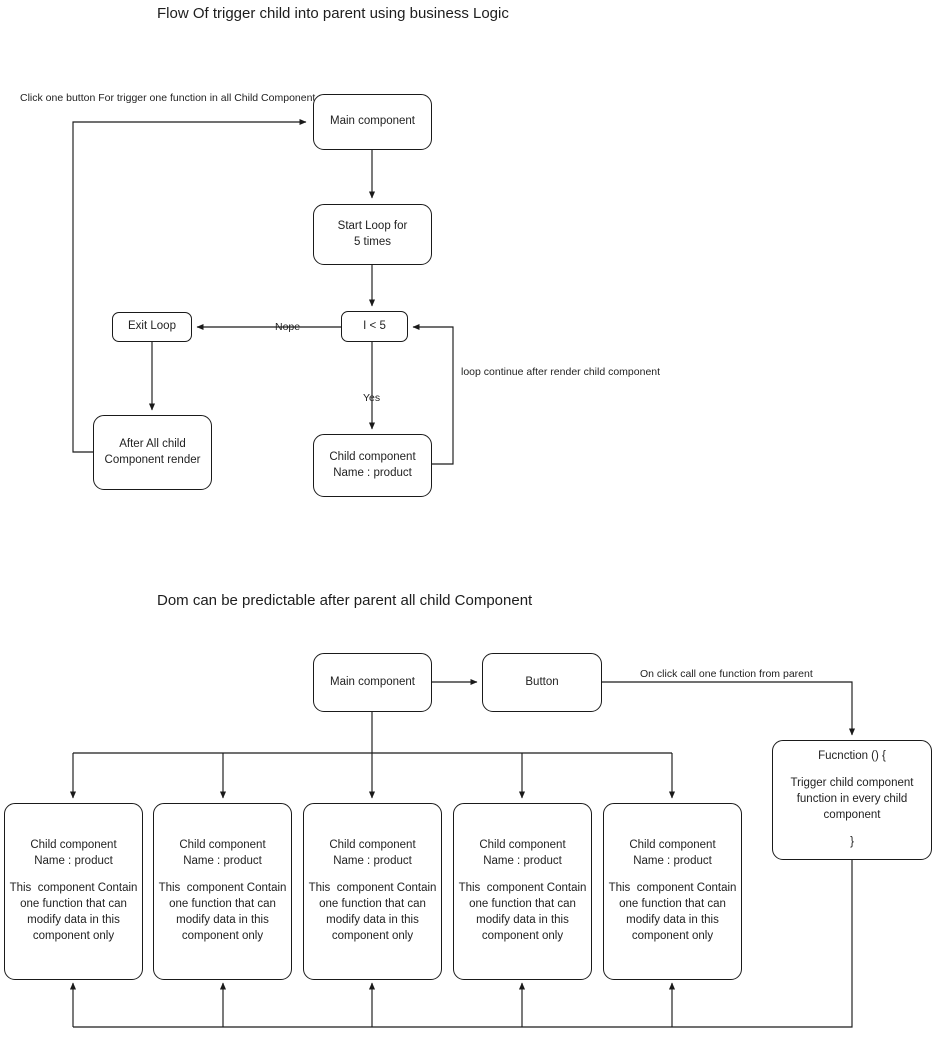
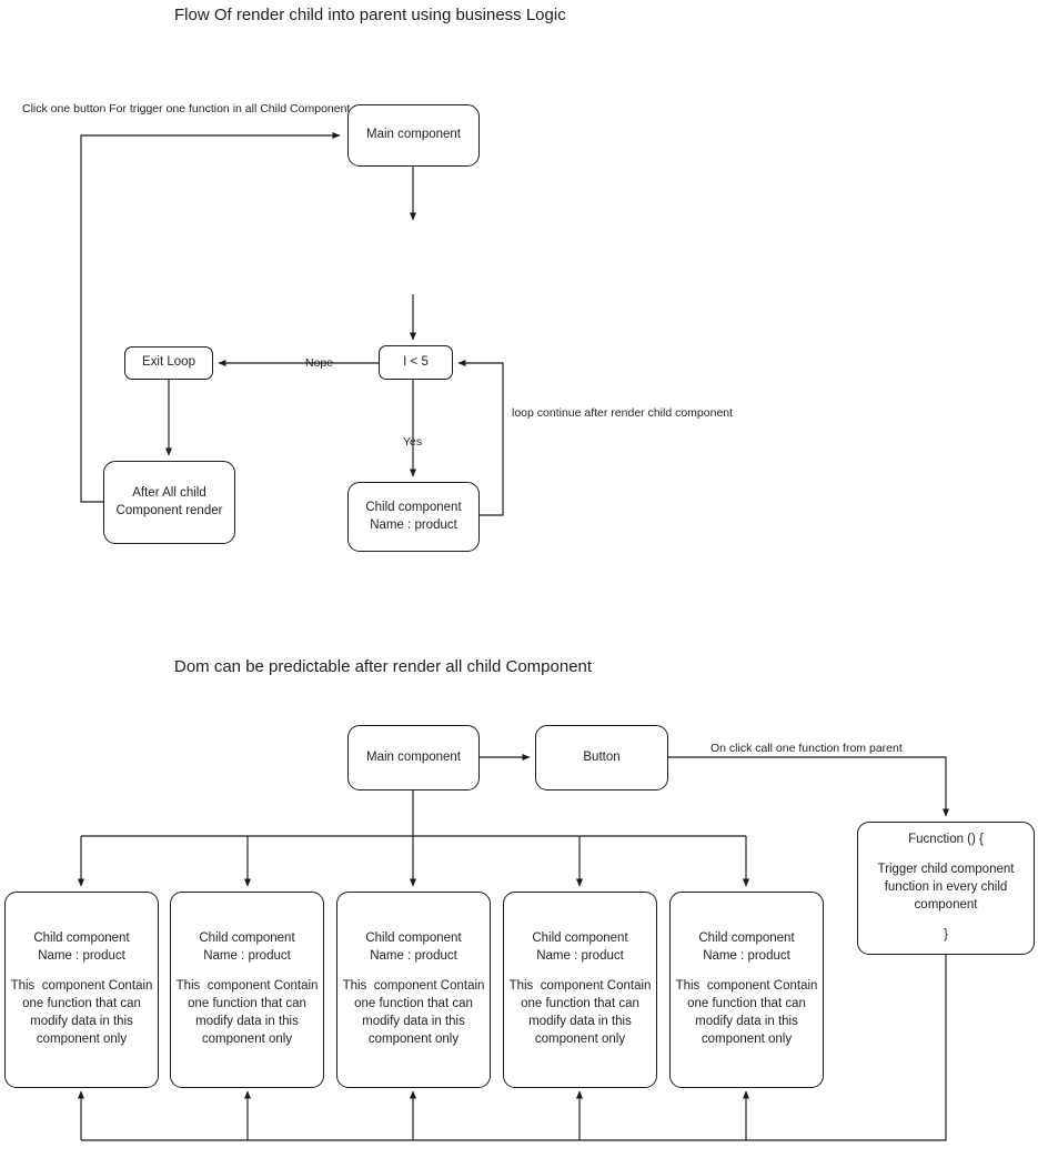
- Flow Of trigger child into parent using business Logic
+ Flow Of render child into parent using business Logic
  Click one button For trigger one function in all Child Componen
  Main component
- Start Loop for
- 5 times
  I < 5
  Exit Loop
  Nope
  Yes
  loop continue after render child component
  After All child
  Component render
  Child component
  Name : product
- Dom can be predictable after parent all child Component
+ Dom can be predictable after render all child Component
  Main component
  Button
  On click call one function from parent
  Fucnction () {
  Trigger child component
  function in every child
  component
  }
  Child component
  Name : product
  This component Contain
  one function that can
  modify data in this
  component only
  Child component
  Name : product
  This component Contain
  one function that can
  modify data in this
  component only
  Child component
  Name : product
  This component Contain
  one function that can
  modify data in this
  component only
  Child component
  Name : product
  This component Contain
  one function that can
  modify data in this
  component only
  Child component
  Name : product
  This component Contain
  one function that can
  modify data in this
  component only
